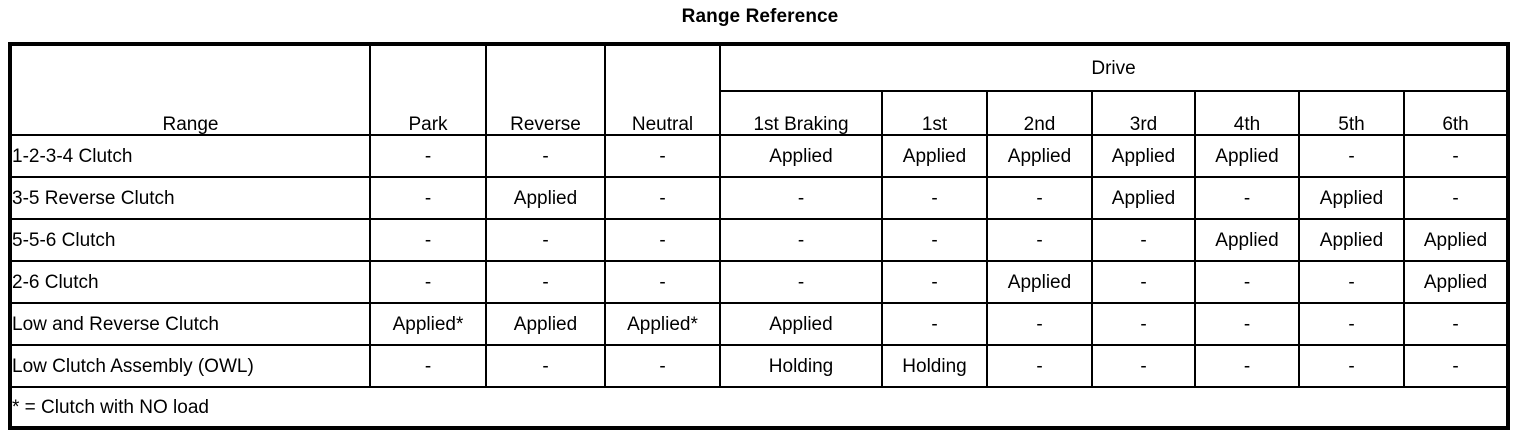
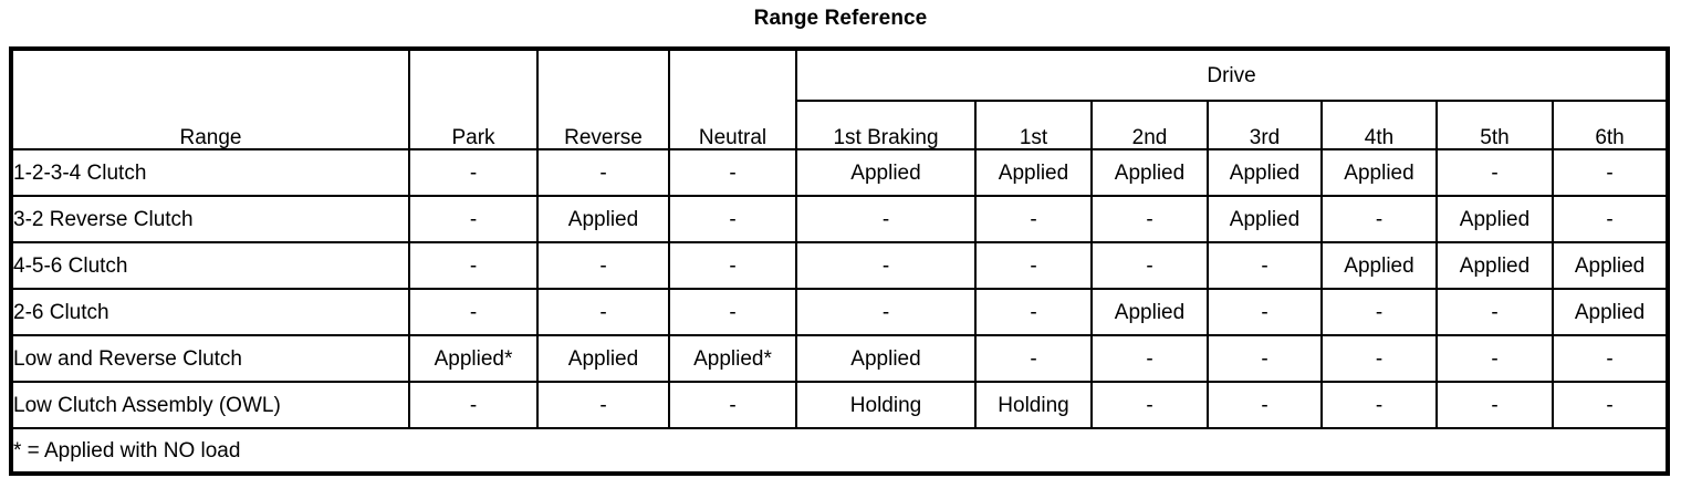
  Range Reference
  Range	Park	Reverse	Neutral	Drive
  1st Braking	1st	2nd	3rd	4th	5th	6th
  1-2-3-4 Clutch	-	-	-	Applied	Applied	Applied	Applied	Applied	-	-
- 3-5 Reverse Clutch	-	Applied	-	-	-	-	Applied	-	Applied	-
+ 3-2 Reverse Clutch	-	Applied	-	-	-	-	Applied	-	Applied	-
- 5-5-6 Clutch	-	-	-	-	-	-	-	Applied	Applied	Applied
+ 4-5-6 Clutch	-	-	-	-	-	-	-	Applied	Applied	Applied
  2-6 Clutch	-	-	-	-	-	Applied	-	-	-	Applied
  Low and Reverse Clutch	Applied*	Applied	Applied*	Applied	-	-	-	-	-	-
  Low Clutch Assembly (OWL)	-	-	-	Holding	Holding	-	-	-	-	-
- * = Clutch with NO load
+ * = Applied with NO load
